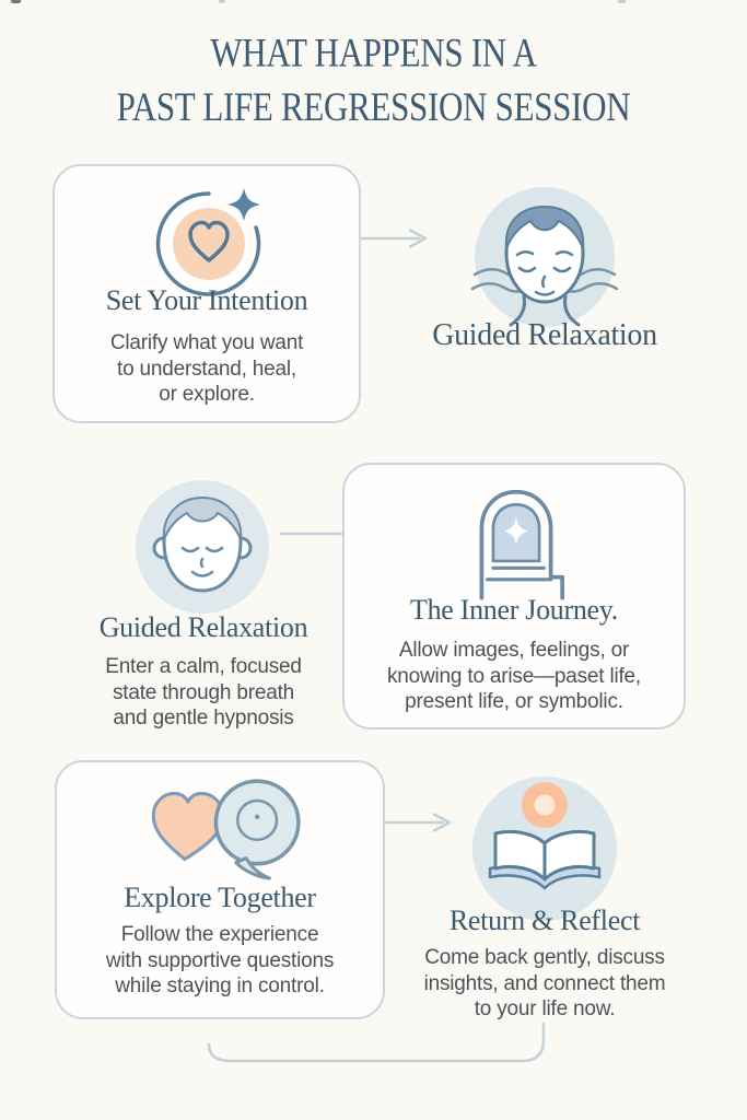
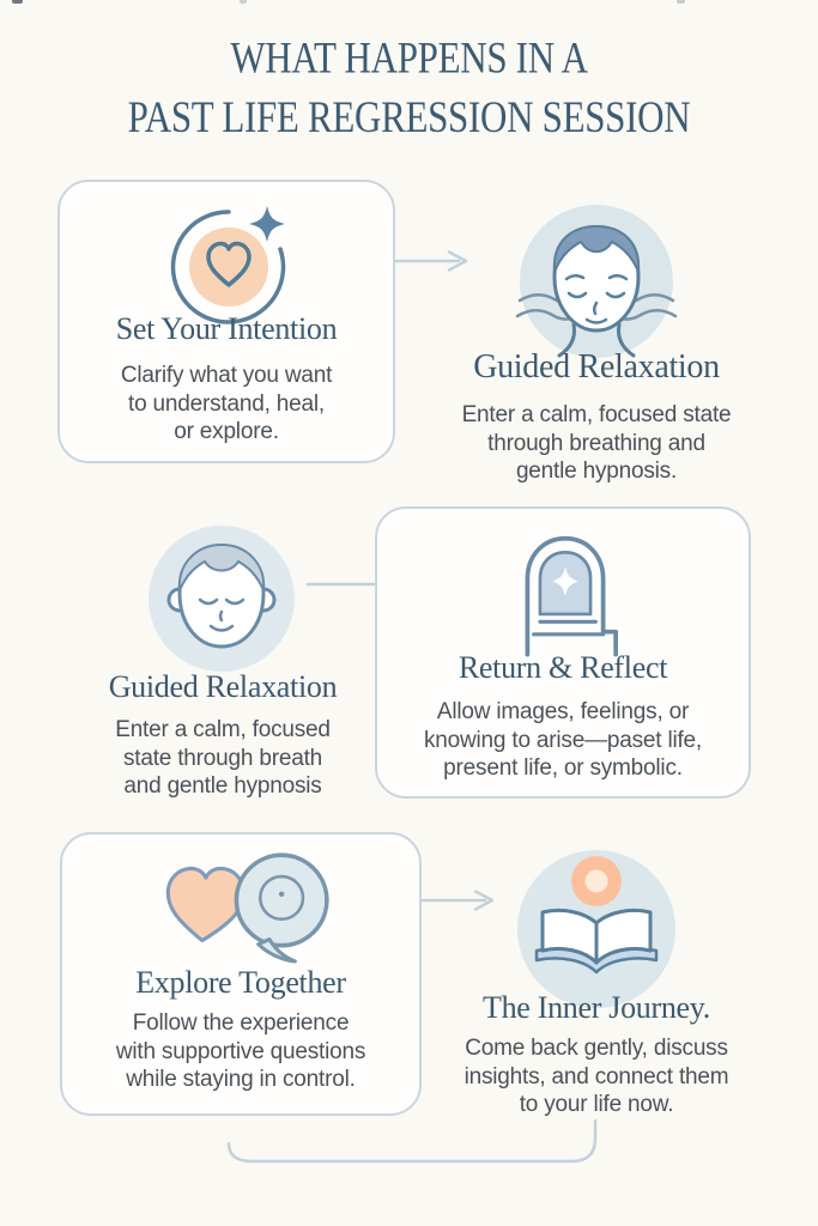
  WHAT HAPPENS IN A
  PAST LIFE REGRESSION SESSION
  Set Your Intention
  Clarify what you want
  to understand, heal,
  or explore.
  Guided Relaxation
+ Enter a calm, focused state
+ through breathing and
+ gentle hypnosis.
  Guided Relaxation
  Enter a calm, focused
  state through breath
  and gentle hypnosis
- The Inner Journey.
+ Return & Reflect
  Allow images, feelings, or
  knowing to arise—paset life,
  present life, or symbolic.
  Explore Together
  Follow the experience
  with supportive questions
  while staying in control.
- Return & Reflect
+ The Inner Journey.
  Come back gently, discuss
  insights, and connect them
  to your life now.
